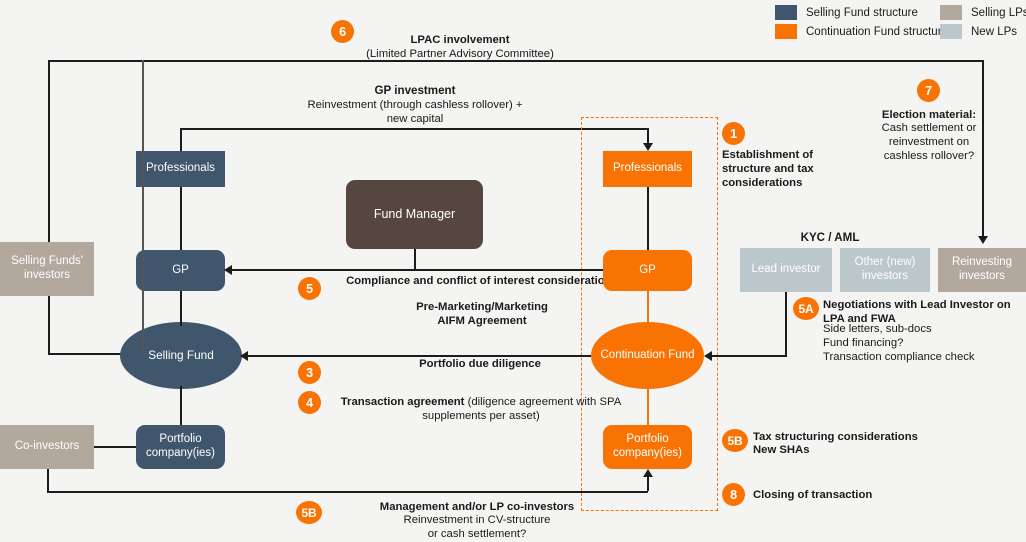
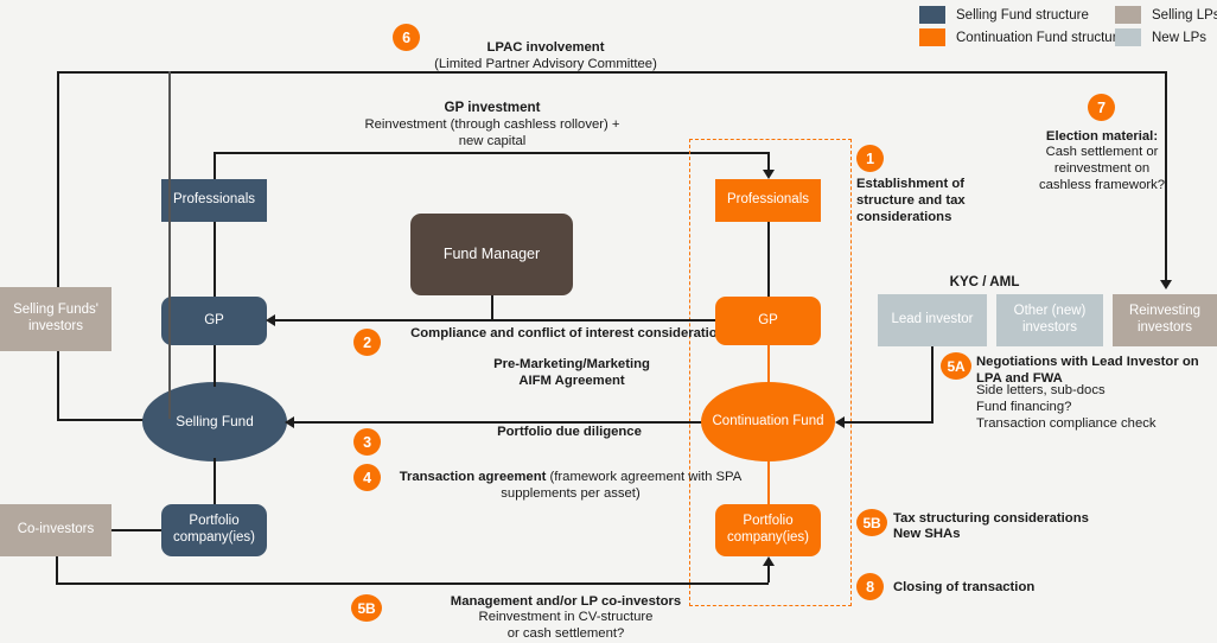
  Selling Fund structure
  Continuation Fund structu
  Selling LP
  New LPs
  6
  LPAC involvement
  (Limited Partner Advisory Committee)
  GP investment
  Reinvestment (through cashless rollover) + new capital
  Selling Funds' investors
  Professionals
  GP
  Selling Fund
  Portfolio company(ies)
  Co-investors
  Fund Manager
- 5
+ 2
  Compliance and conflict of interest consideratio
  Pre-Marketing/Marketing
  AIFM Agreement
  3
  Portfolio due diligence
  4
- Transaction agreement (diligence agreement with SPA supplements per asset)
+ Transaction agreement (framework agreement with SPA supplements per asset)
  5B
  Management and/or LP co-investors
  Reinvestment in CV-structure
  or cash settlement?
  Professionals
  GP
  Continuation Fund
  Portfolio company(ies)
  1
  Establishment of structure and tax considerations
  7
  Election material:
- Cash settlement or reinvestment on cashless rollover?
+ Cash settlement or reinvestment on cashless framework?
  KYC / AML
  Lead investor
  Other (new) investors
  Reinvesting investors
  5A
  Negotiations with Lead Investor on LPA and FWA
  Side letters, sub-docs
  Fund financing?
  Transaction compliance check
  5B
  Tax structuring considerations
  New SHAs
  8
  Closing of transaction
